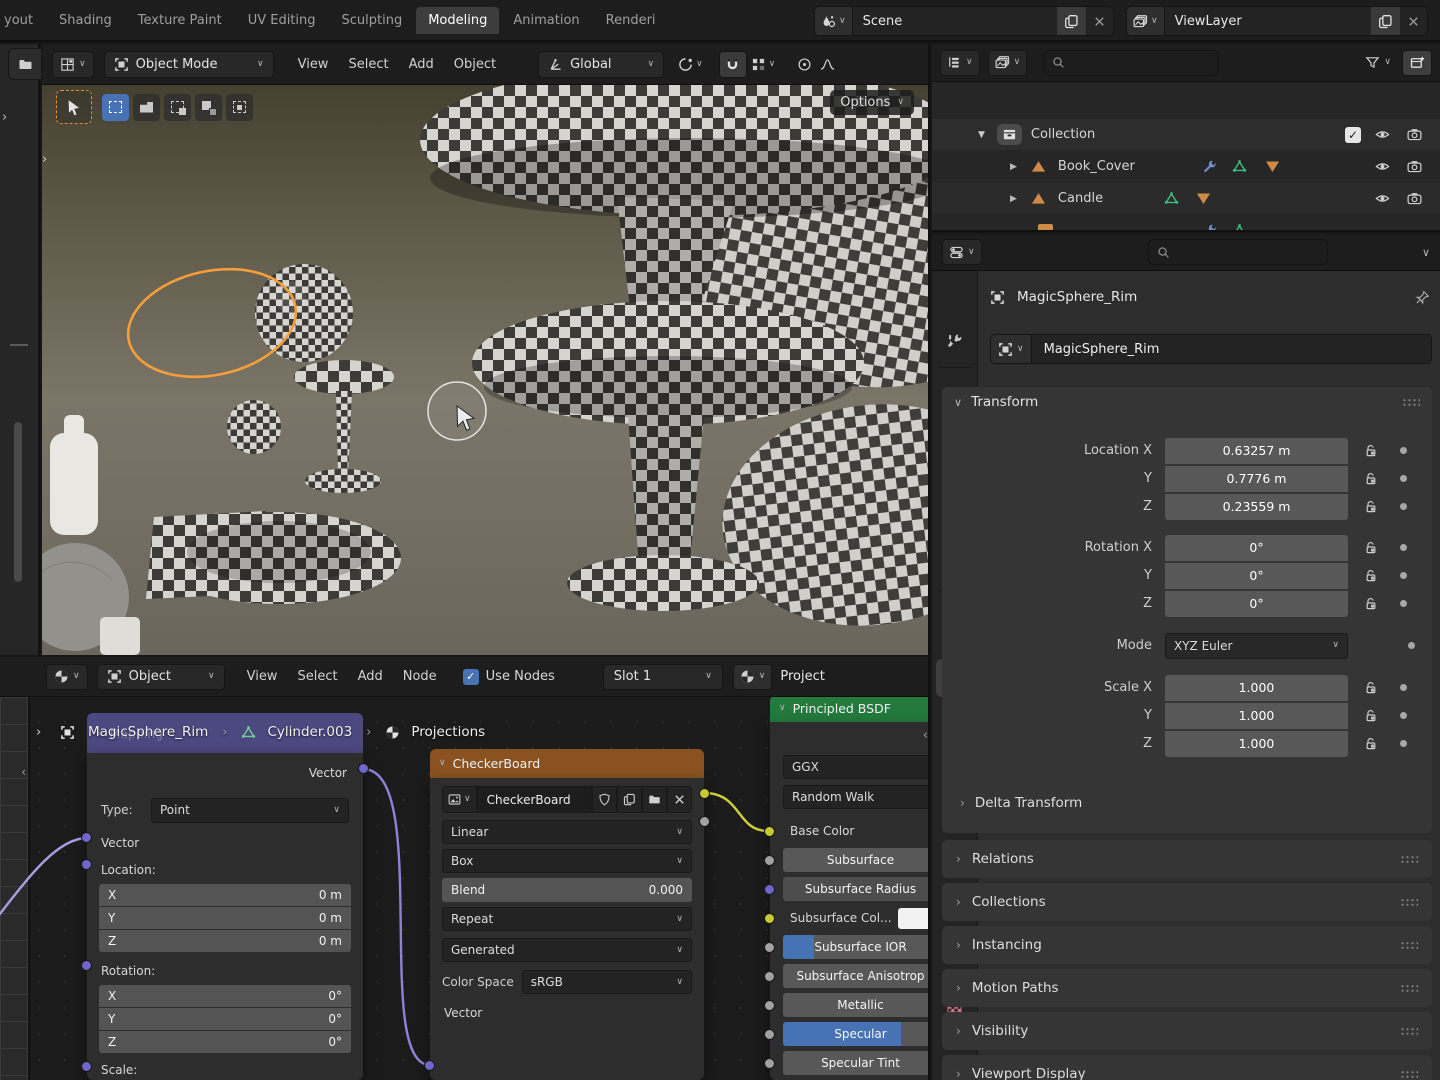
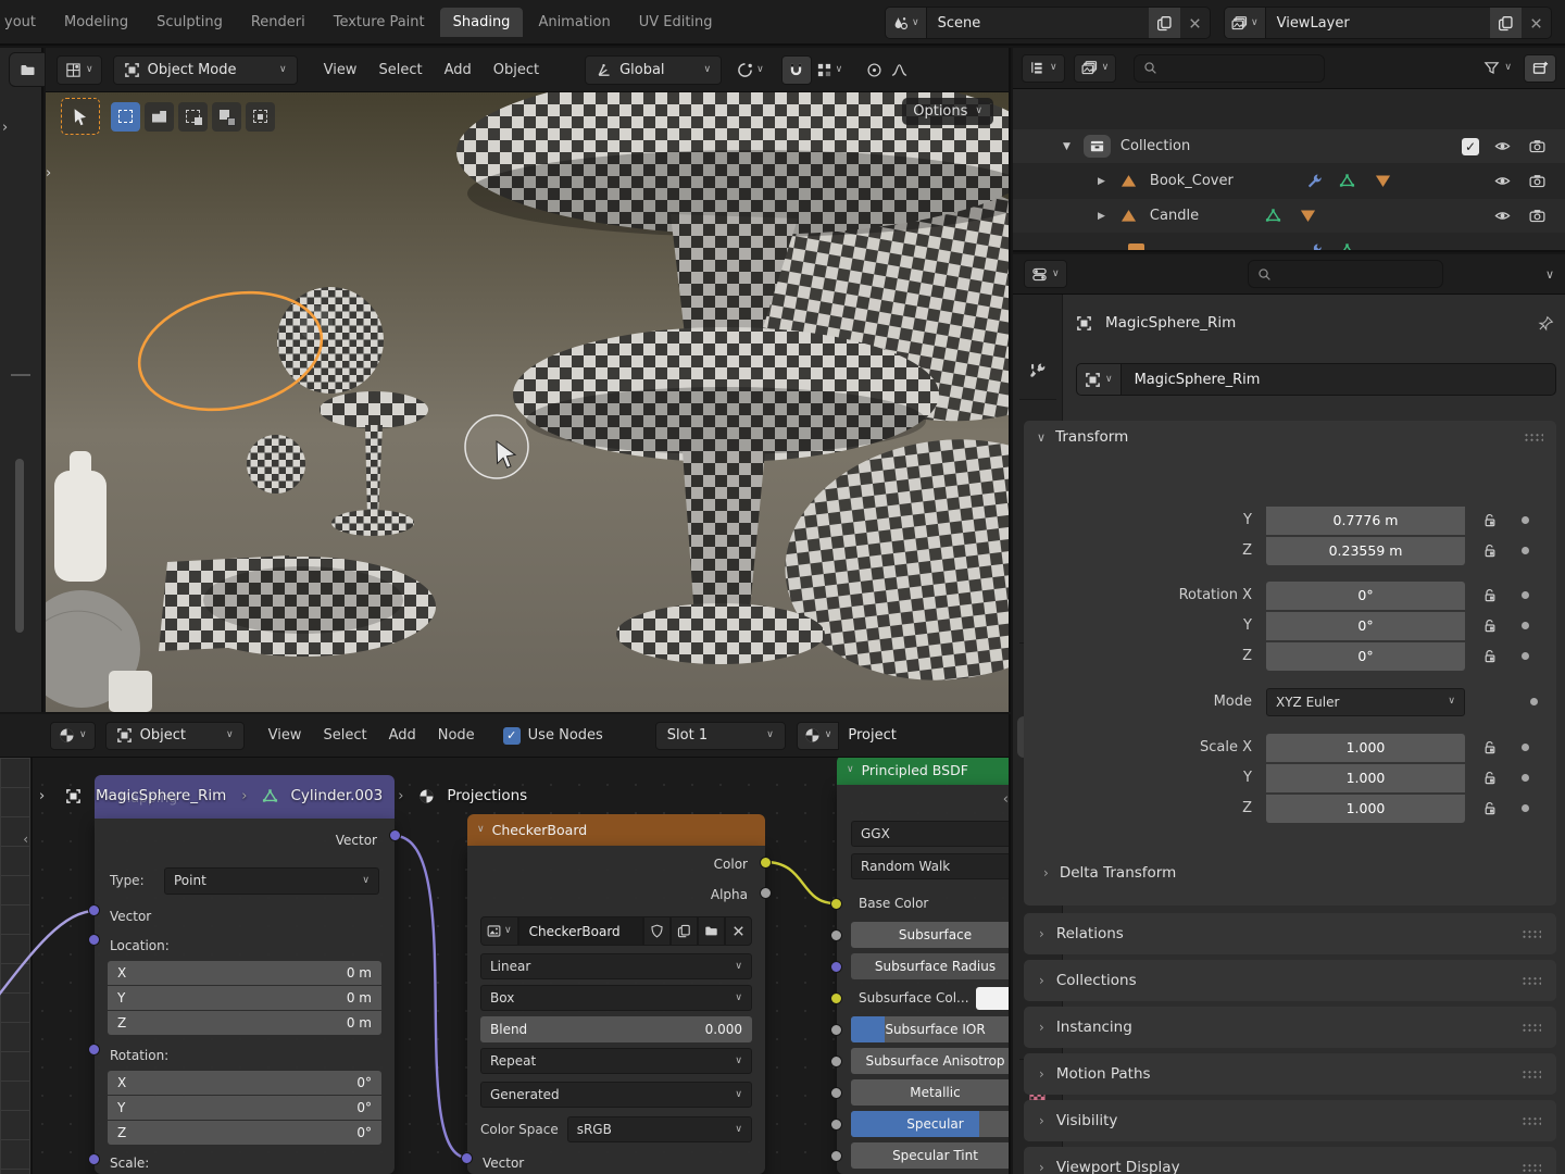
  yout
- Shading
+ Modeling
- Texture Paint
+ Sculpting
- UV Editing
+ Renderi
- Sculpting
+ Texture Paint
- Modeling
+ Shading
  Animation
- Renderi
+ UV Editing
  ∨
  Scene
  ∨
  ViewLayer
  ›
  ∨
  Object Mode
  ∨
  View
  Select
  Add
  Object
  Global
  ∨
  ∨
  ∨
  Options
  ∨
  ›
  ∨
  ∨
  ∨
  ▼
  Collection
  ✓
  ▶
  Book_Cover
  ▶
  Candle
  ∨
  ∨
  MagicSphere_Rim
  ∨
  MagicSphere_Rim
  ∨
  Transform
- Location X
- 0.63257 m
  Y
  0.7776 m
  Z
  0.23559 m
  Rotation X
  0°
  Y
  0°
  Z
  0°
  Mode
  XYZ Euler
  ∨
  Scale X
  1.000
  Y
  1.000
  Z
  1.000
  ›
  Delta Transform
  ›
  Relations
  ›
  Collections
  ›
  Instancing
  ›
  Motion Paths
  ›
  Visibility
  ›
  Viewport Display
  ∨
  Object
  ∨
  View
  Select
  Add
  Node
  ✓
  Use Nodes
  Slot 1
  ∨
  ∨
  Project
  ‹
  ›
  ∨
  Mapping
  Vector
  Type:
  Point
  ∨
  Vector
  Location:
  X
  0 m
  Y
  0 m
  Z
  0 m
  Rotation:
  X
  0°
  Y
  0°
  Z
  0°
  Scale:
  ∨
  CheckerBoard
+ Color
+ Alpha
  ∨
  CheckerBoard
  Linear
  ∨
  Box
  ∨
  Blend
  0.000
  Repeat
  ∨
  Generated
  ∨
  Color Space
  sRGB
  ∨
  Vector
  ∨
  Principled BSDF
  ‹
  GGX
  Random Walk
  Base Color
  Subsurface
  Subsurface Radius
  Subsurface Col...
  Subsurface IOR
  Subsurface Anisotrop
  Metallic
  Specular
  Specular Tint
  MagicSphere_Rim
  ›
  Cylinder.003
  ›
  Projections
